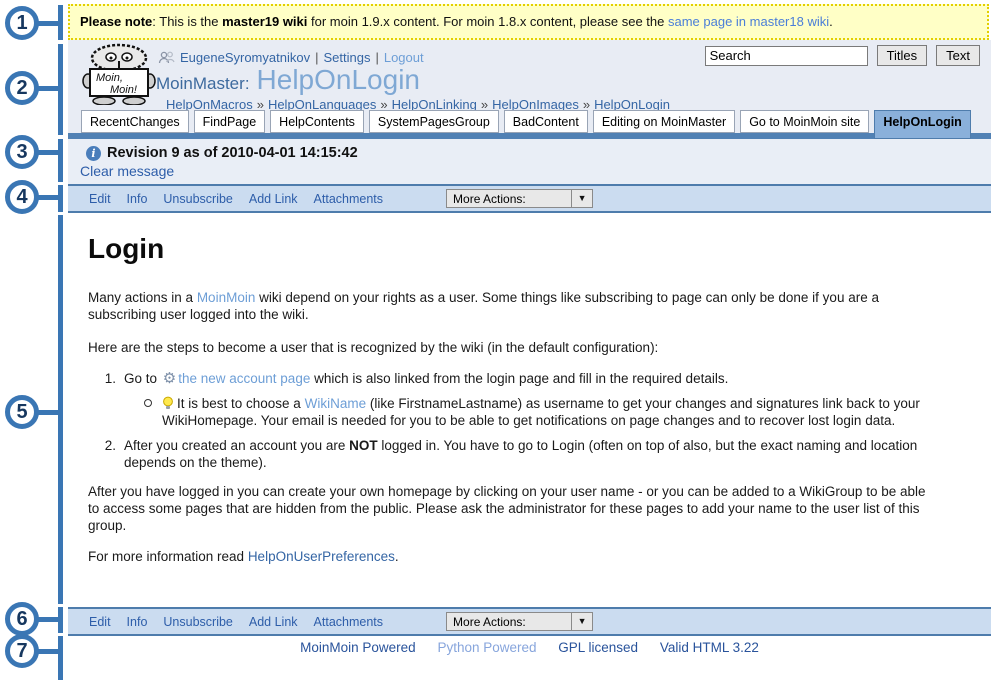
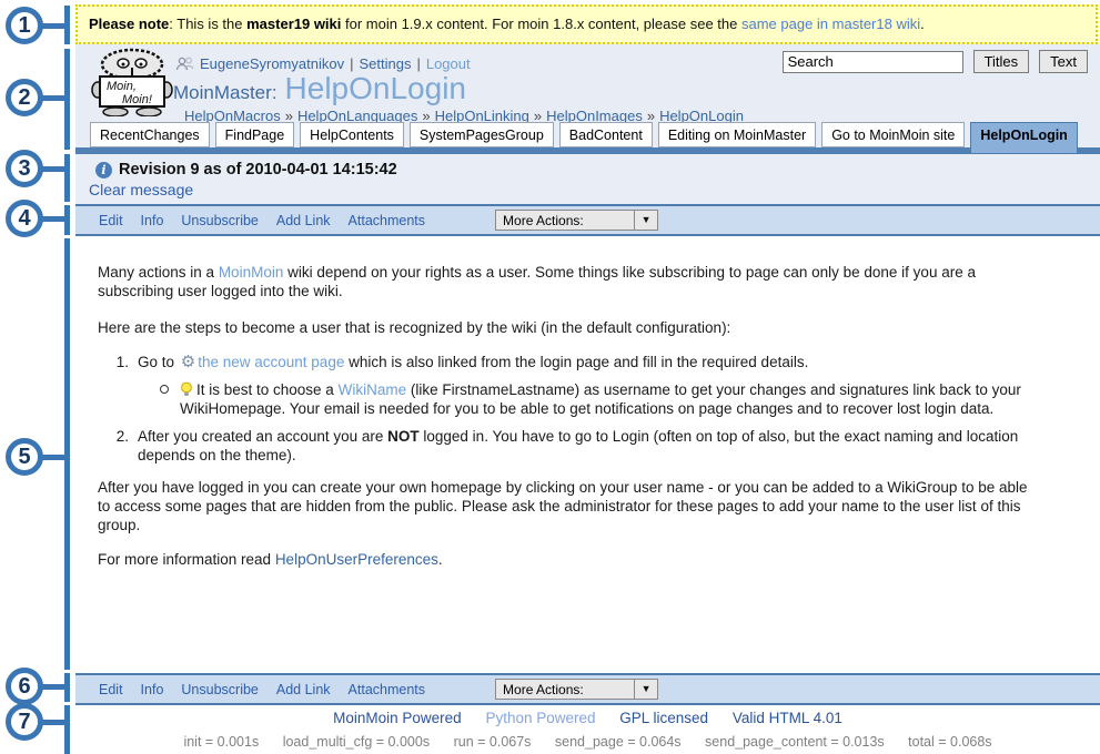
  1
  2
  3
  4
  5
  6
  7
  Please note: This is the master19 wiki for moin 1.9.x content. For moin 1.8.x content, please see the same page in master18 wiki.
  Moin,
  Moin!
  EugeneSyromyatnikov
  |
  Settings
  |
  Logout
  MoinMaster
  :
  HelpOnLogin
  HelpOnMacros » HelpOnLanguages » HelpOnLinking » HelpOnImages » HelpOnLogin
  Search
  Titles
  Text
  RecentChanges
  FindPage
  HelpContents
  SystemPagesGroup
  BadContent
  Editing on MoinMaster
  Go to MoinMoin site
  HelpOnLogin
  i
  Revision 9 as of 2010-04-01 14:15:42
  Clear message
  Edit
  Info
  Unsubscribe
  Add Link
  Attachments
  More Actions:
  ▼
- Login
  Many actions in a MoinMoin wiki depend on your rights as a user. Some things like subscribing to page can only be done if you are a subscribing user logged into the wiki.
  Here are the steps to become a user that is recognized by the wiki (in the default configuration):
  1.
  Go to ⚙ the new account page which is also linked from the login page and fill in the required details.
  It is best to choose a WikiName (like FirstnameLastname) as username to get your changes and signatures link back to your WikiHomepage. Your email is needed for you to be able to get notifications on page changes and to recover lost login data.
  2.
  After you created an account you are NOT logged in. You have to go to Login (often on top of also, but the exact naming and location depends on the theme).
  After you have logged in you can create your own homepage by clicking on your user name - or you can be added to a WikiGroup to be able to access some pages that are hidden from the public. Please ask the administrator for these pages to add your name to the user list of this group.
  For more information read HelpOnUserPreferences.
  Edit
  Info
  Unsubscribe
  Add Link
  Attachments
  More Actions:
  ▼
- MoinMoin Powered Python Powered GPL licensed Valid HTML 3.22
+ MoinMoin Powered Python Powered GPL licensed Valid HTML 4.01
+ init = 0.001s load_multi_cfg = 0.000s run = 0.067s send_page = 0.064s send_page_content = 0.013s total = 0.068s
